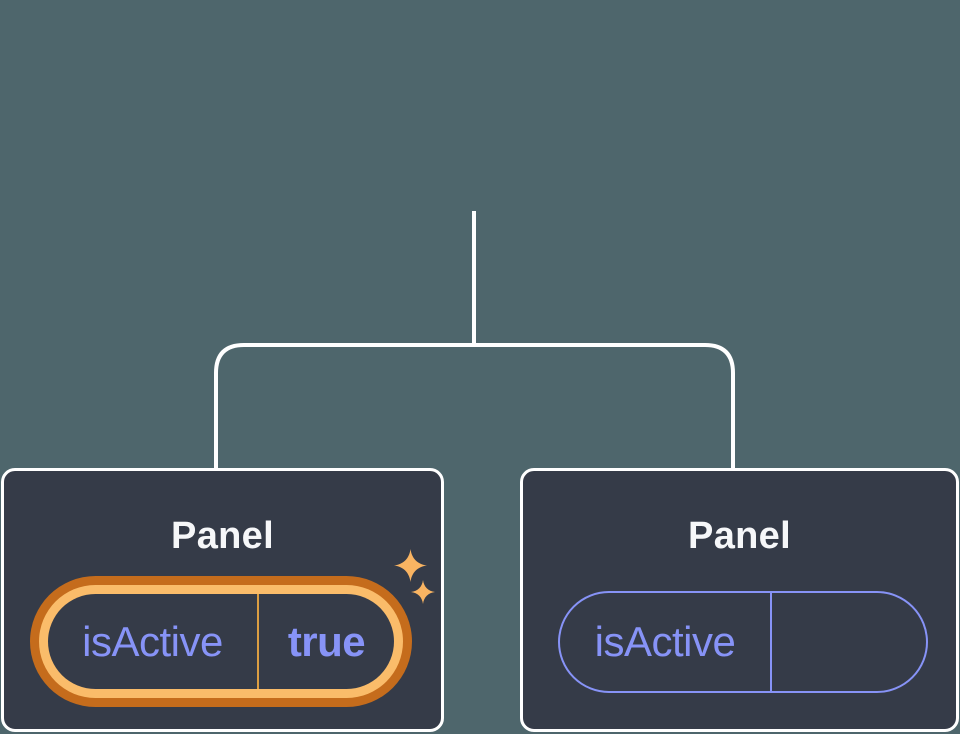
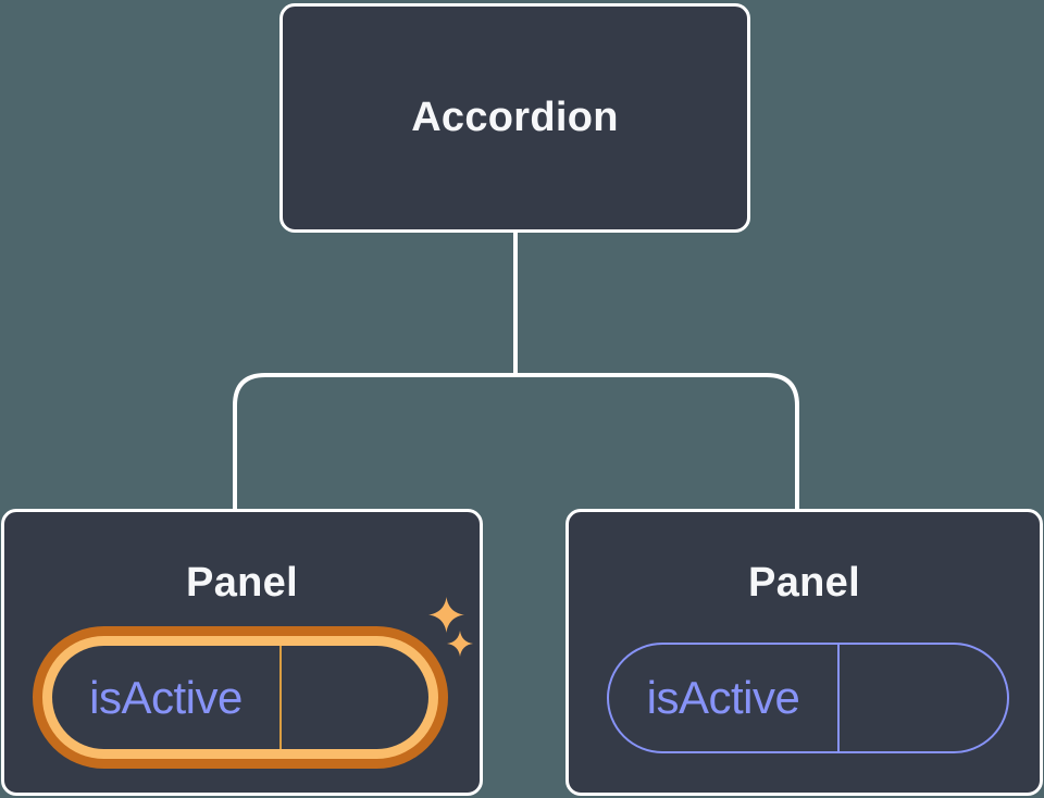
+ Accordion
  Panel
  isActive
- true
  Panel
  isActive
